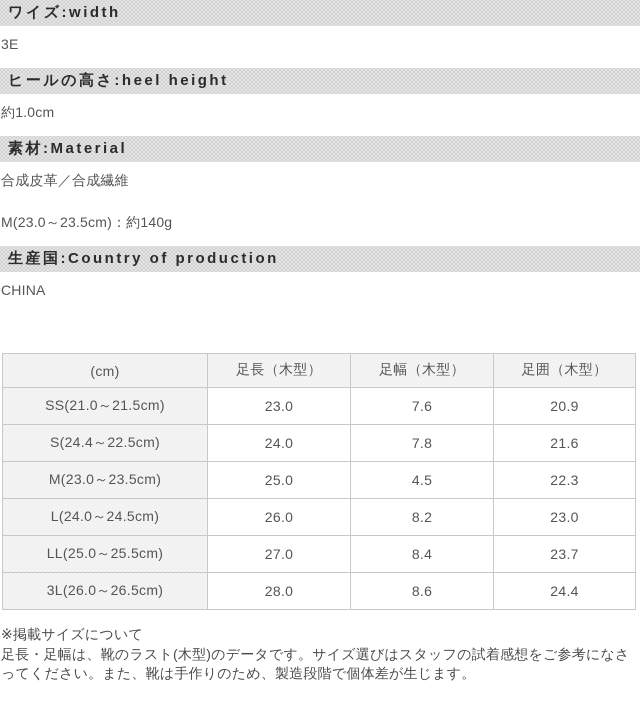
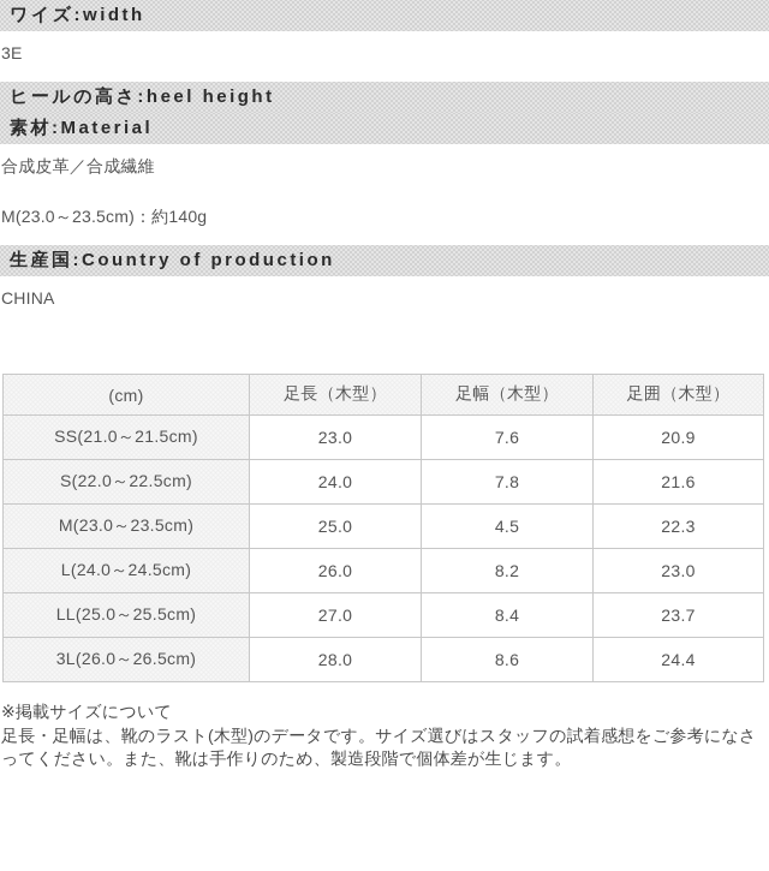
  ワイズ:width
  3E
  ヒールの高さ:heel height
- 約1.0cm
  素材:Material
  合成皮革／合成繊維
  M(23.0～23.5cm)：約140g
  生産国:Country of production
  CHINA
  (cm)	足長（木型）	足幅（木型）	足囲（木型）
  SS(21.0～21.5cm)	23.0	7.6	20.9
- S(24.4～22.5cm)	24.0	7.8	21.6
+ S(22.0～22.5cm)	24.0	7.8	21.6
  M(23.0～23.5cm)	25.0	4.5	22.3
  L(24.0～24.5cm)	26.0	8.2	23.0
  LL(25.0～25.5cm)	27.0	8.4	23.7
  3L(26.0～26.5cm)	28.0	8.6	24.4
  ※掲載サイズについて
  足長・足幅は、靴のラスト(木型)のデータです。サイズ選びはスタッフの試着感想をご参考になさってください。また、靴は手作りのため、製造段階で個体差が生じます。
